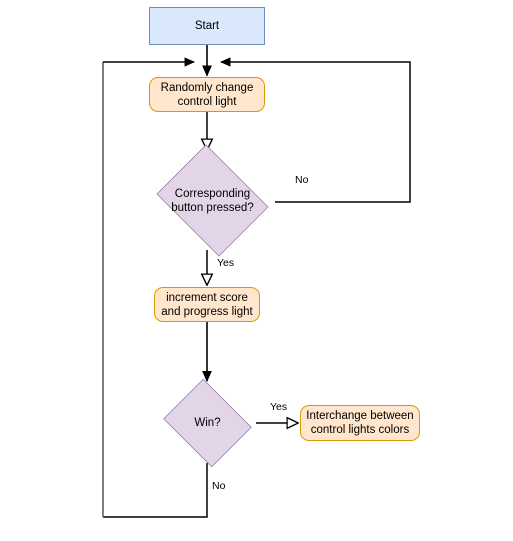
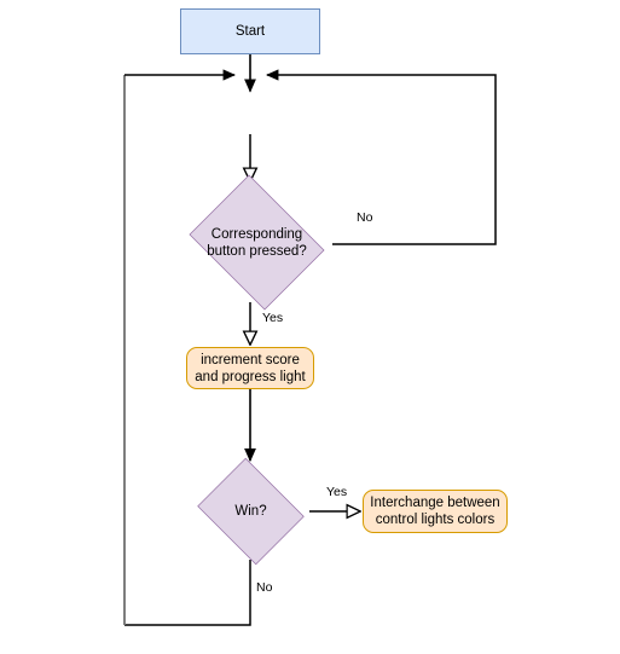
  Start
- Randomly change
- control light
  Corresponding
  button pressed?
  increment score
  and progress light
  Win?
  Interchange between
  control lights colors
  No
  Yes
  Yes
  No
